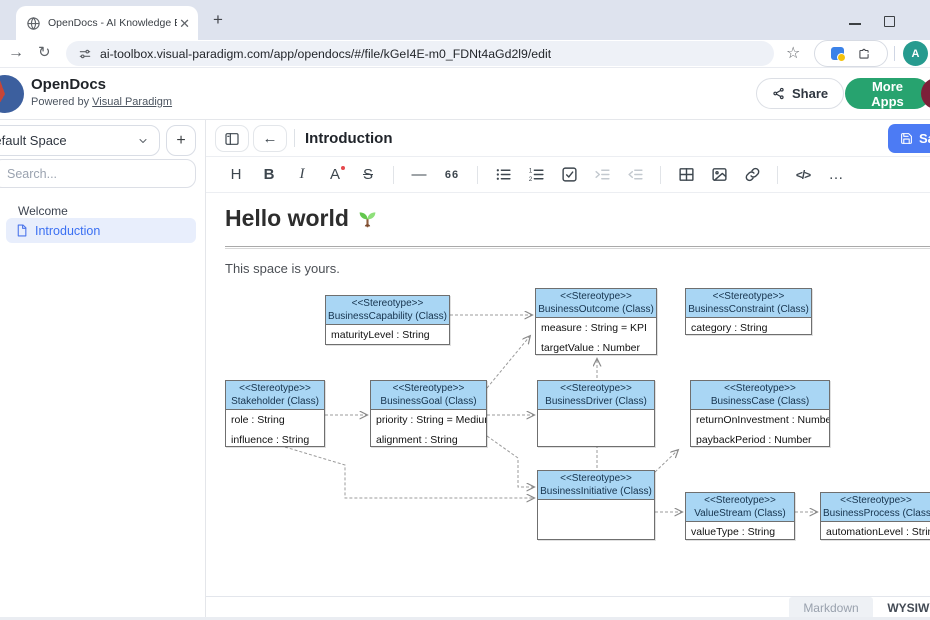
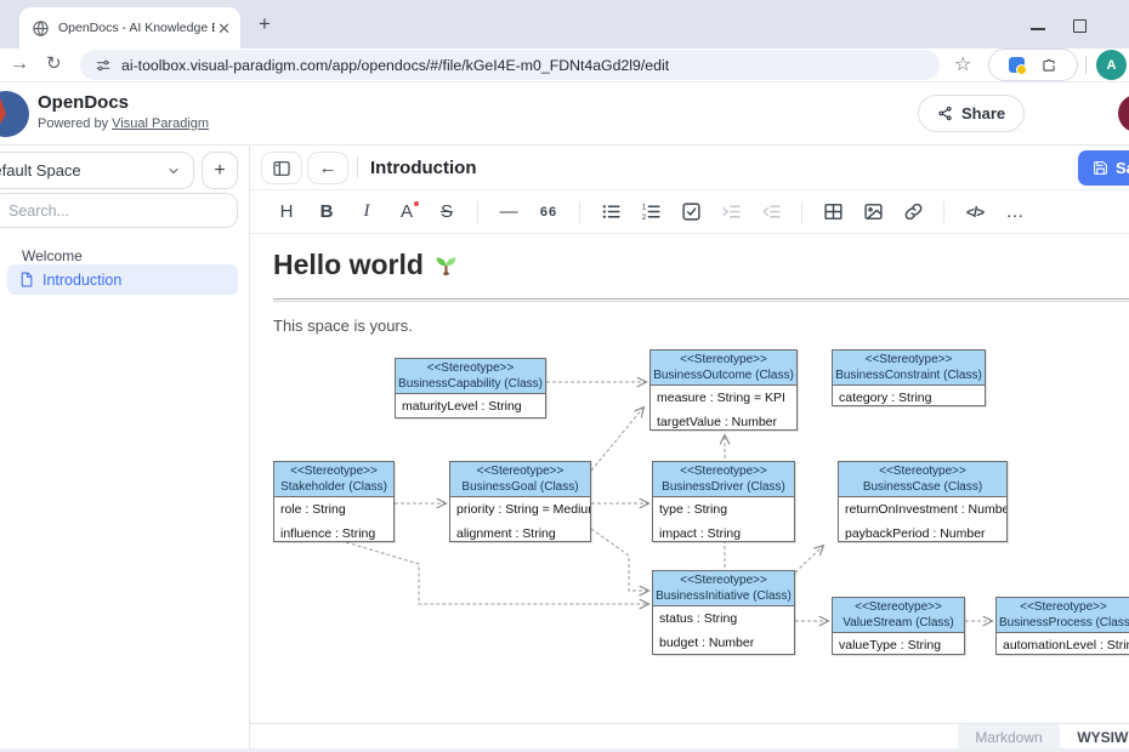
  OpenDocs - AI Knowledge
  ✕
  +
  →
  ↻
  ai-toolbox.visual-paradigm.com/app/opendocs/#/file/kGeI4E-m0_FDNt4aGd2l9/edit
  ☆
  A
  OpenDocs
  Powered by Visual Paradigm
  Share
- More Apps
  fault Space
  +
  Search...
  Welcome
  Introduction
  ←
  Introduction
  H
  B
  I
  A
  S
  —
  66
  </>
  …
  Hello world
  This space is yours.
  <<Stereotype>>
  BusinessCapability (Class)
  maturityLevel : String
  <<Stereotype>>
  BusinessOutcome (Class)
  measure : String = KPI
  targetValue : Number
  <<Stereotype>>
  BusinessConstraint (Class)
  category : String
  <<Stereotype>>
  Stakeholder (Class)
  role : String
  influence : String
  <<Stereotype>>
  BusinessGoal (Class)
  priority : String = Mediu
  alignment : String
  <<Stereotype>>
  BusinessDriver (Class)
+ type : String
+ impact : String
  <<Stereotype>>
  BusinessCase (Class)
  returnOnInvestment : Numbe
  paybackPeriod : Number
  <<Stereotype>>
  BusinessInitiative (Class)
+ status : String
+ budget : Number
  <<Stereotype>>
  ValueStream (Class)
  valueType : String
  <<Stereotype>>
  BusinessProcess (Class
  automationLevel : Stri
  Markdown
  WYSIW
